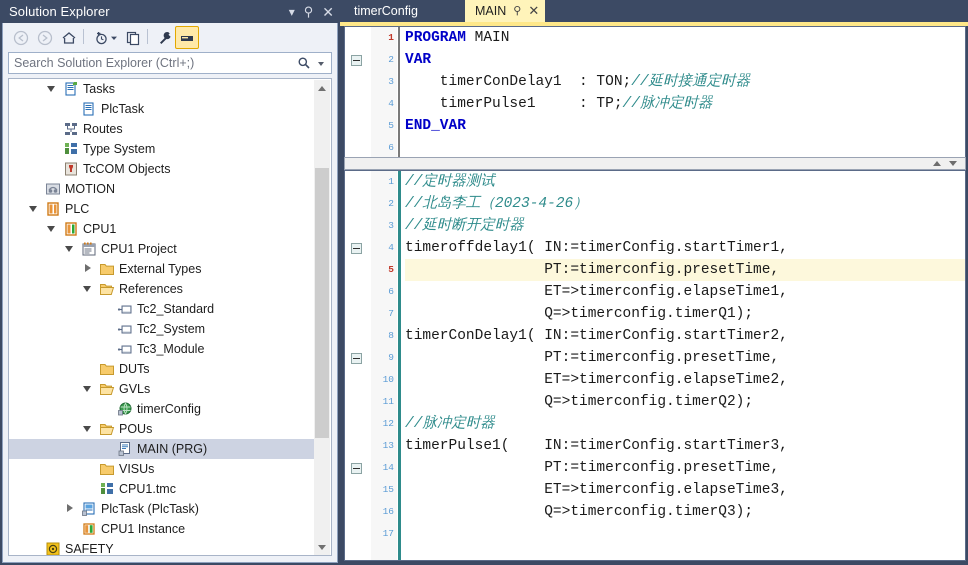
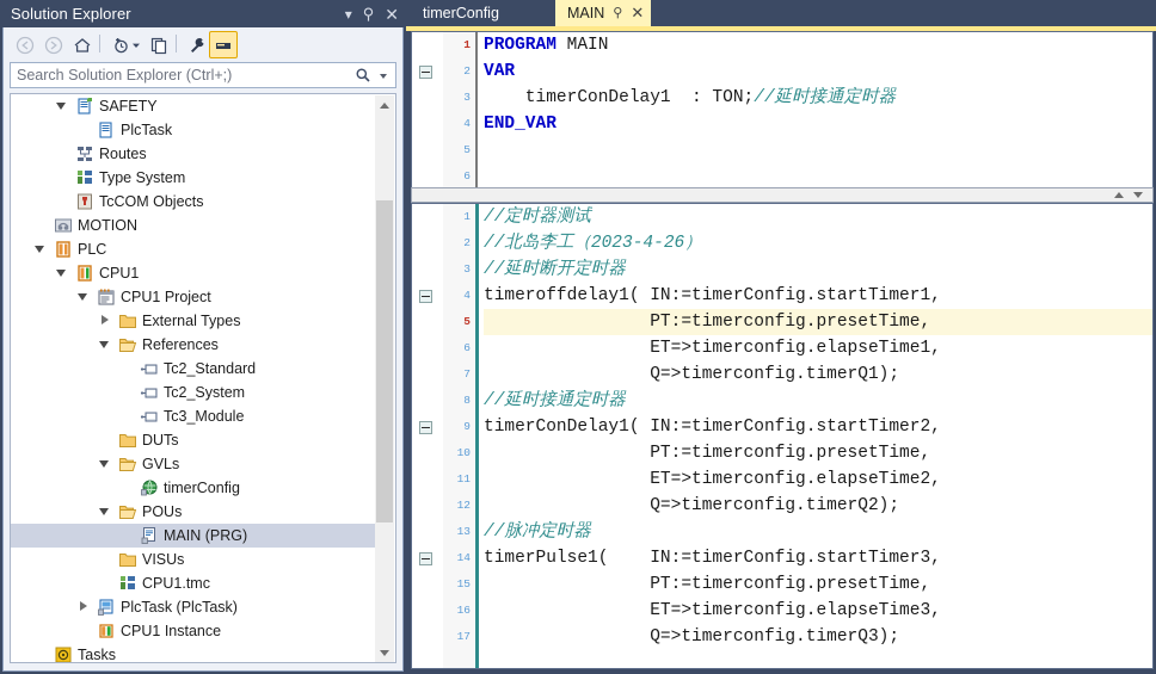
  Solution Explorer
  ▾
  ⚲
  ✕
  Search Solution Explorer (Ctrl+;)
- Tasks
+ SAFETY
  PlcTask
  Routes
  Type System
  TcCOM Objects
  MOTION
  PLC
  CPU1
  CPU1 Project
  External Types
  References
  Tc2_Standard
  Tc2_System
  Tc3_Module
  DUTs
  GVLs
  timerConfig
  POUs
  MAIN (PRG)
  VISUs
  CPU1.tmc
  PlcTask (PlcTask)
  CPU1 Instance
- SAFETY
+ Tasks
  timerConfig
  MAIN
  ⚲
  ✕
  1
  2
  3
  4
  5
  6
  PROGRAM MAIN
  VAR
  timerConDelay1 : TON;//延时接通定时器
- timerPulse1 : TP;//脉冲定时器
  END_VAR
  1
  2
  3
  4
  5
  6
  7
  8
  9
  10
  11
  12
  13
  14
  15
  16
  17
  //定时器测试
  //北岛李工（2023-4-26）
  //延时断开定时器
  timeroffdelay1( IN:=timerConfig.startTimer1,
  PT:=timerconfig.presetTime,
  ET=>timerconfig.elapseTime1,
  Q=>timerconfig.timerQ1);
+ //延时接通定时器
  timerConDelay1( IN:=timerConfig.startTimer2,
  PT:=timerconfig.presetTime,
  ET=>timerconfig.elapseTime2,
  Q=>timerconfig.timerQ2);
  //脉冲定时器
  timerPulse1( IN:=timerConfig.startTimer3,
  PT:=timerconfig.presetTime,
  ET=>timerconfig.elapseTime3,
  Q=>timerconfig.timerQ3);
